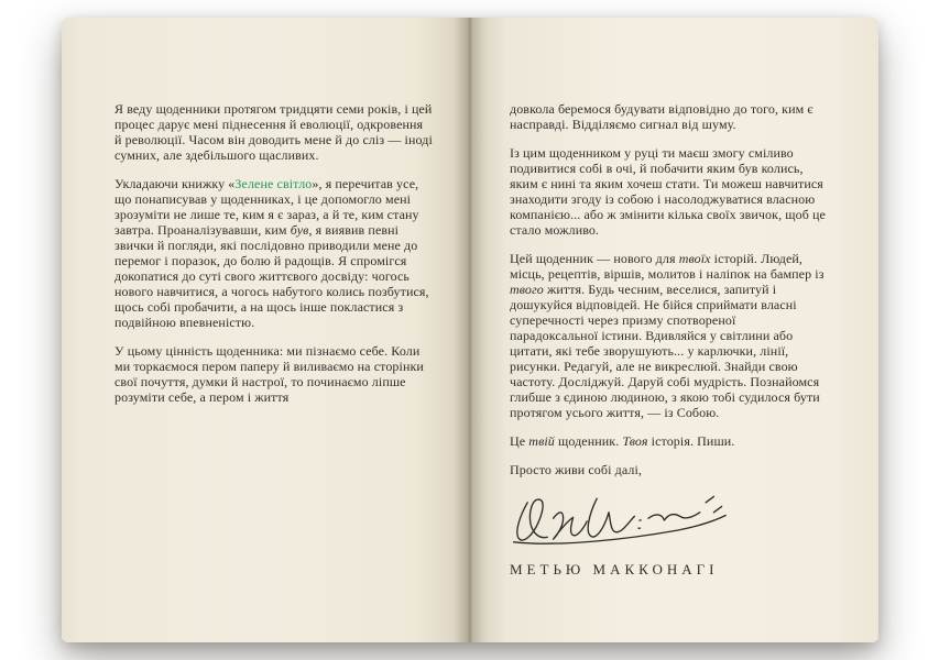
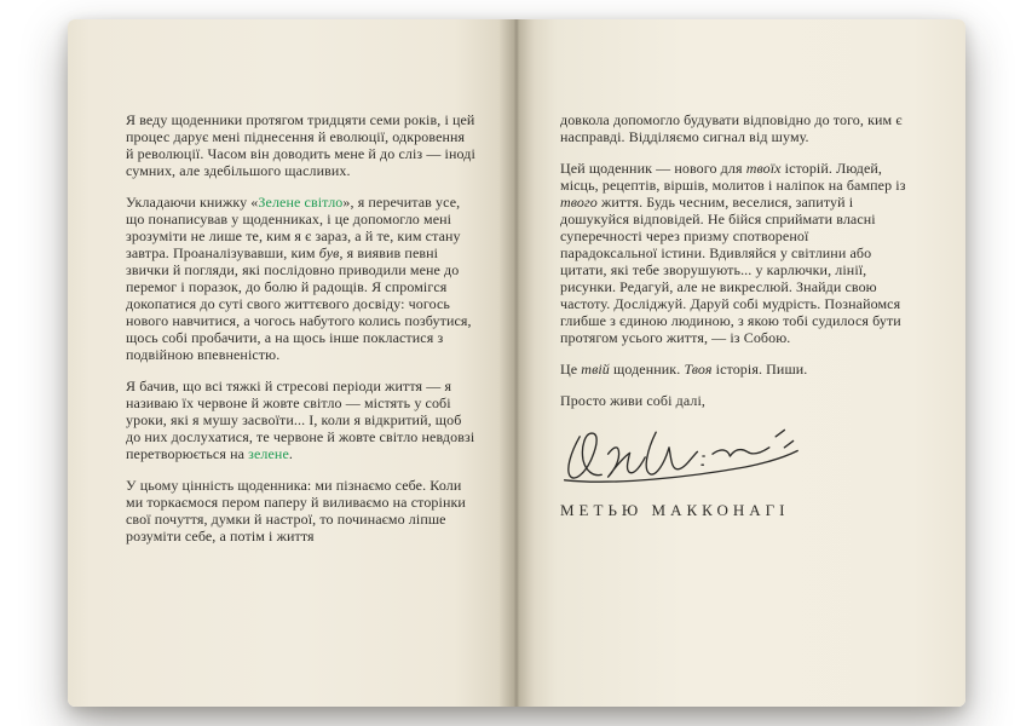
  Я веду щоденники протягом тридцяти семи років, і цей процес дарує мені піднесення й еволюції, одкровення й революції. Часом він доводить мене й до сліз — іноді сумних, але здебільшого щасливих.
  Укладаючи книжку «Зелене світло», я перечитав усе, що понаписував у щоденниках, і це допомогло мені зрозуміти не лише те, ким я є зараз, а й те, ким стану завтра. Проаналізувавши, ким був, я виявив певні звички й погляди, які послідовно приводили мене до перемог і поразок, до болю й радощів. Я спромігся докопатися до суті свого життєвого досвіду: чогось нового навчитися, а чогось набутого колись позбутися, щось собі пробачити, а на щось інше покластися з подвійною впевненістю.
+ Я бачив, що всі тяжкі й стресові періоди життя — я називаю їх червоне й жовте світло — містять у собі уроки, які я мушу засвоїти... І, коли я відкритий, щоб до них дослухатися, те червоне й жовте світло невдовзі перетворюється на зелене.
- У цьому цінність щоденника: ми пізнаємо себе. Коли ми торкаємося пером паперу й виливаємо на сторінки свої почуття, думки й настрої, то починаємо ліпше розуміти себе, а пером і життя
+ У цьому цінність щоденника: ми пізнаємо себе. Коли ми торкаємося пером паперу й виливаємо на сторінки свої почуття, думки й настрої, то починаємо ліпше розуміти себе, а потім і життя
- довкола беремося будувати відповідно до того, ким є насправді. Відділяємо сигнал від шуму.
+ довкола допомогло будувати відповідно до того, ким є насправді. Відділяємо сигнал від шуму.
- Із цим щоденником у руці ти маєш змогу сміливо подивитися собі в очі, й побачити яким був колись, яким є нині та яким хочеш стати. Ти можеш навчитися знаходити згоду із собою і насолоджуватися власною компанією... або ж змінити кілька своїх звичок, щоб це стало можливо.
  Цей щоденник — нового для твоїх історій. Людей, місць, рецептів, віршів, молитов і наліпок на бампер із твого життя. Будь чесним, веселися, запитуй і дошукуйся відповідей. Не бійся сприймати власні суперечності через призму спотвореної парадоксальної істини. Вдивляйся у світлини або цитати, які тебе зворушують... у карлючки, лінії, рисунки. Редагуй, але не викреслюй. Знайди свою частоту. Досліджуй. Даруй собі мудрість. Познайомся глибше з єдиною людиною, з якою тобі судилося бути протягом усього життя, — із Собою.
  Це твій щоденник. Твоя історія. Пиши.
  Просто живи собі далі,
  МЕТЬЮ МАККОНАГІ
